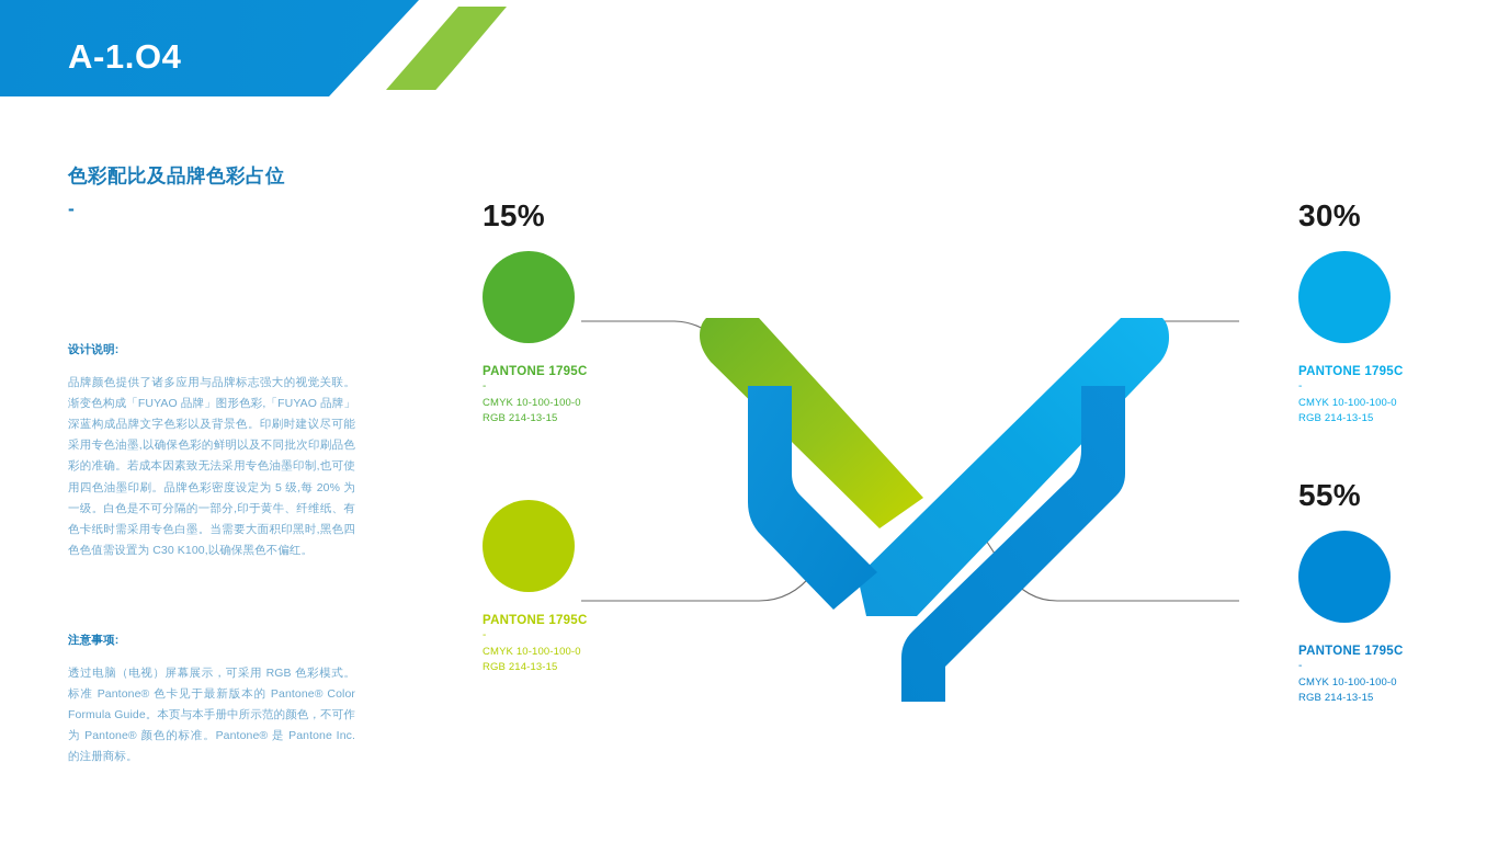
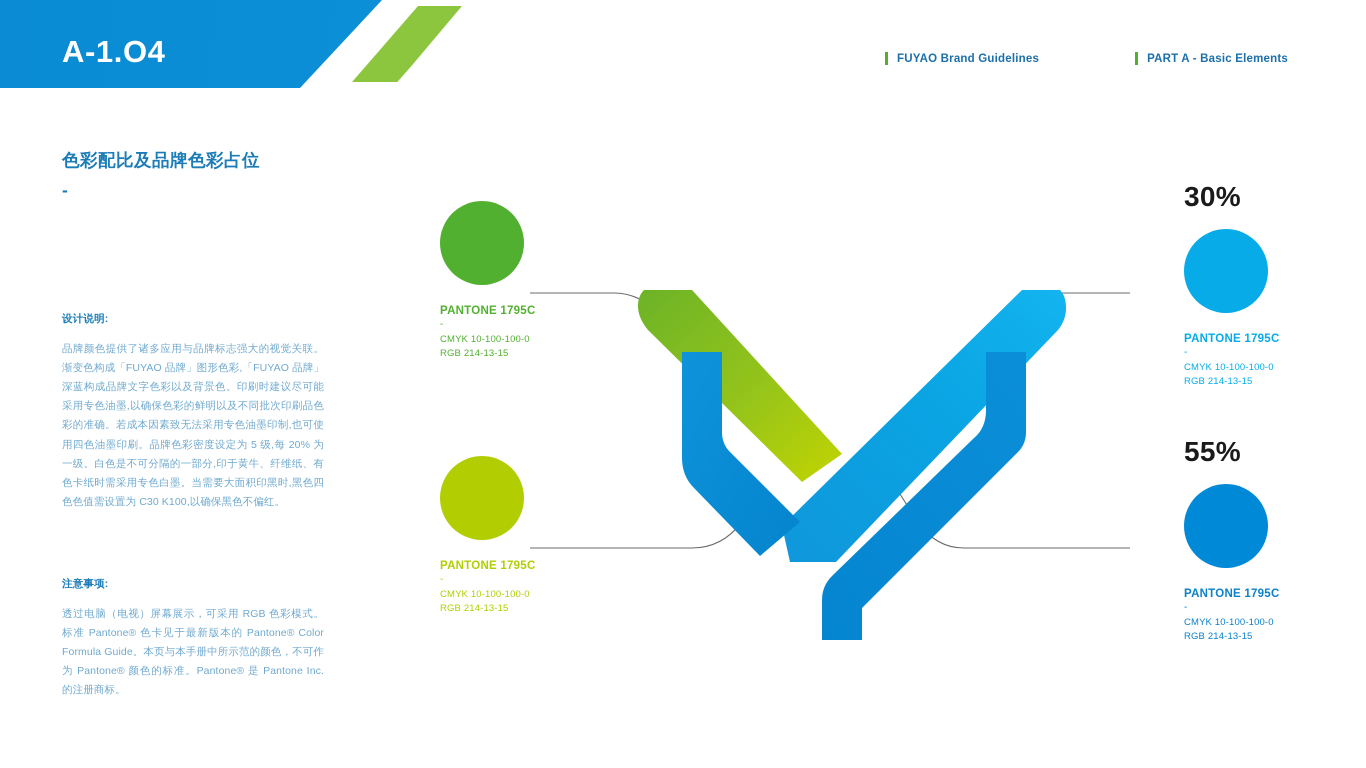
  A-1.O4
+ FUYAO Brand Guidelines
+ PART A - Basic Elements
  色彩配比及品牌色彩占位
  -
  设计说明:
  品牌颜色提供了诸多应用与品牌标志强大的视觉关联。渐变色构成「FUYAO 品牌」图形色彩,「FUYAO 品牌」深蓝构成品牌文字色彩以及背景色。印刷时建议尽可能采用专色油墨,以确保色彩的鲜明以及不同批次印刷品色彩的准确。若成本因素致无法采用专色油墨印制,也可使用四色油墨印刷。品牌色彩密度设定为 5 级,每 20% 为一级。白色是不可分隔的一部分,印于黄牛、纤维纸、有色卡纸时需采用专色白墨。当需要大面积印黑时,黑色四色色值需设置为 C30 K100,以确保黑色不偏红。
  注意事项:
  透过电脑（电视）屏幕展示，可采用 RGB 色彩模式。标准 Pantone® 色卡见于最新版本的 Pantone® Color Formula Guide。本页与本手册中所示范的颜色，不可作为 Pantone® 颜色的标准。Pantone® 是 Pantone Inc. 的注册商标。
- 15%
  PANTONE 1795C
  -
  CMYK 10-100-100-0
  RGB 214-13-15
  PANTONE 1795C
  -
  CMYK 10-100-100-0
  RGB 214-13-15
  30%
  PANTONE 1795C
  -
  CMYK 10-100-100-0
  RGB 214-13-15
  55%
  PANTONE 1795C
  -
  CMYK 10-100-100-0
  RGB 214-13-15
